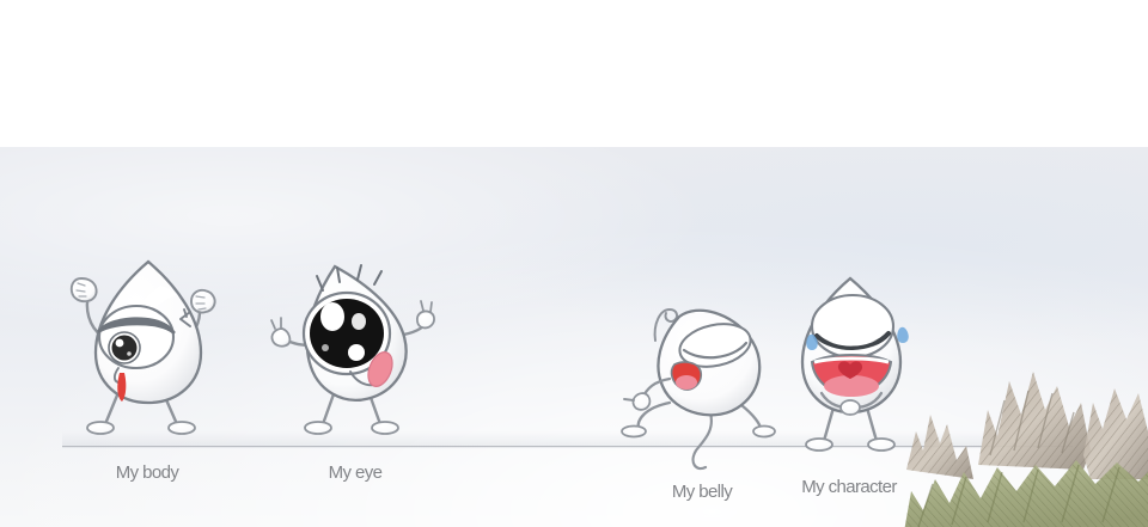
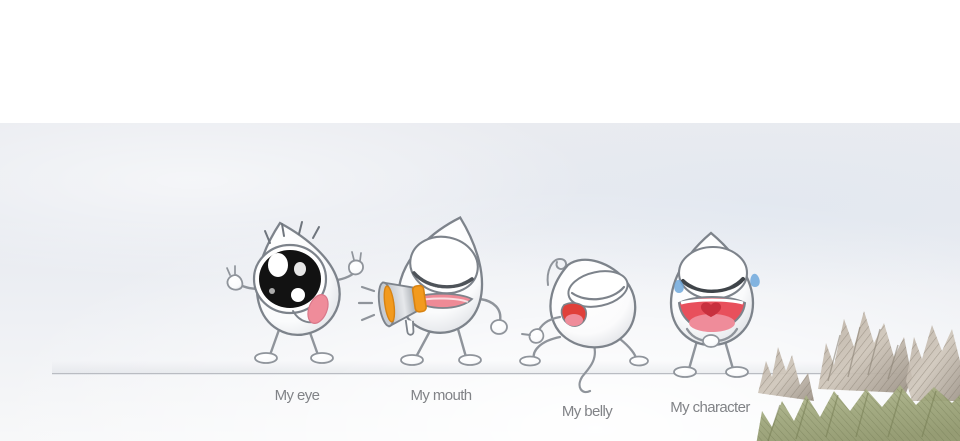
- My body
  My eye
+ My mouth
  My belly
  My character
